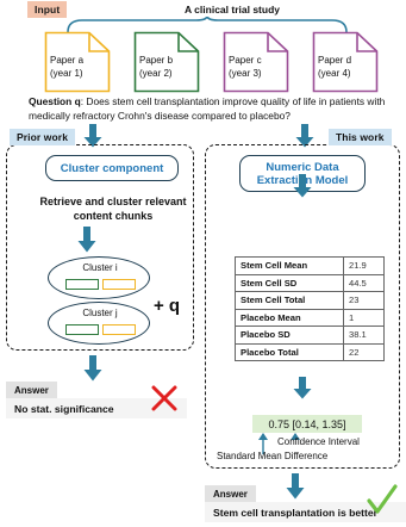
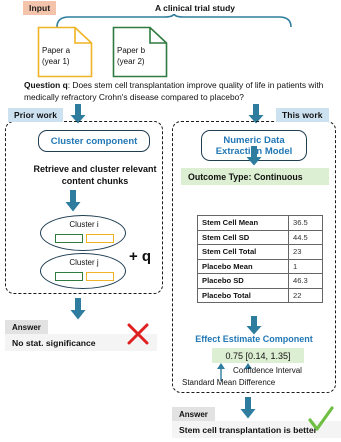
  Input
  A clinical trial study
  Paper a
  (year 1)
  Paper b
  (year 2)
- Paper c
- (year 3)
- Paper d
- (year 4)
  Question q: Does stem cell transplantation improve quality of life in patients with medically refractory Crohn's disease compared to placebo?
  Prior work
  This work
  Cluster component
  Retrieve and cluster relevant content chunks
  Cluster i
  Cluster j
  + q
  Answer
  No stat. significance
  Numeric Data Extractin Model
+ Outcome Type: Continuous
- Stem Cell Mean	21.9
+ Stem Cell Mean	36.5
  Stem Cell SD	44.5
  Stem Cell Total	23
  Placebo Mean	1
- Placebo SD	38.1
+ Placebo SD	46.3
  Placebo Total	22
+ Effect Estimate Component
  0.75 [0.14, 1.35]
  Confidence Interval
  Standard Mean Difference
  Answer
  Stem cell transplantation is better
